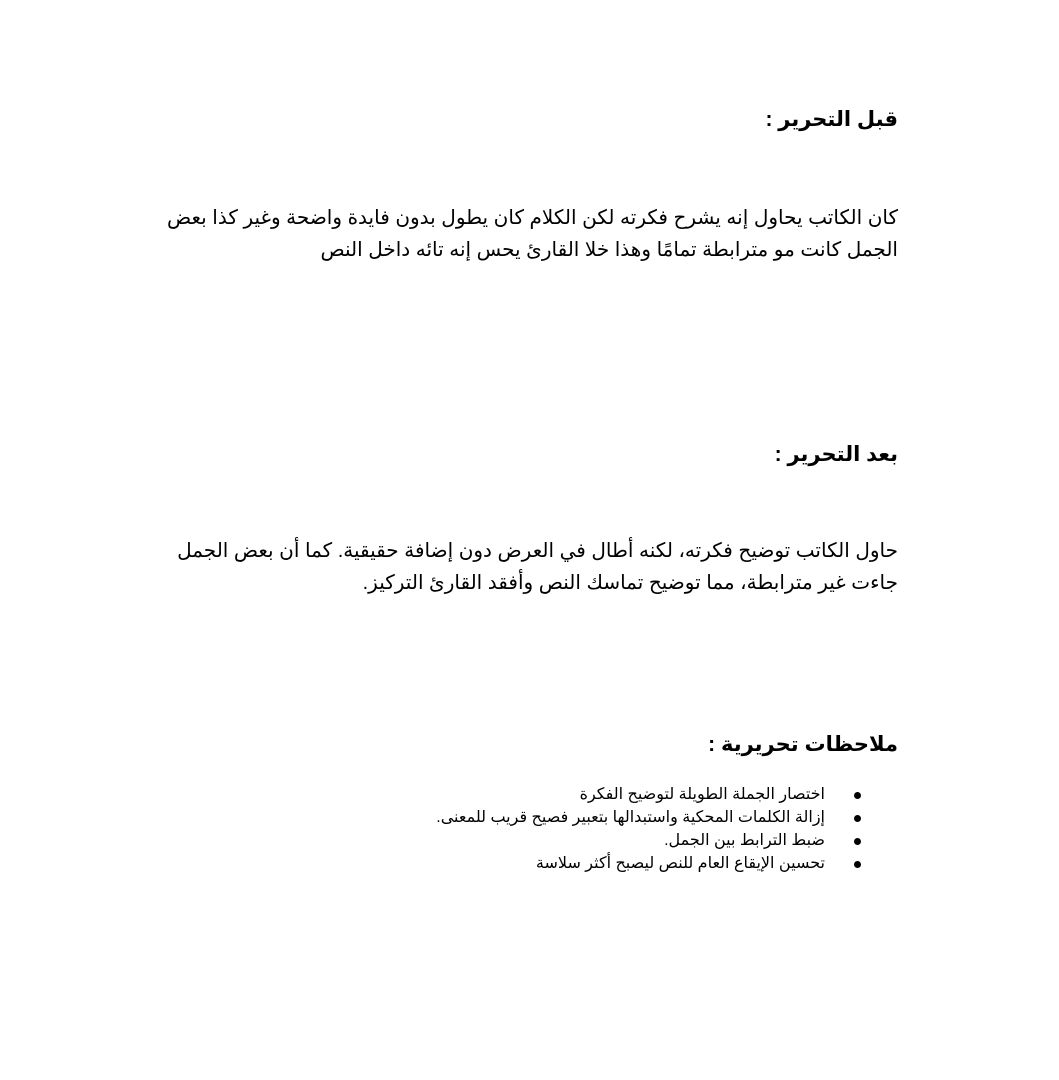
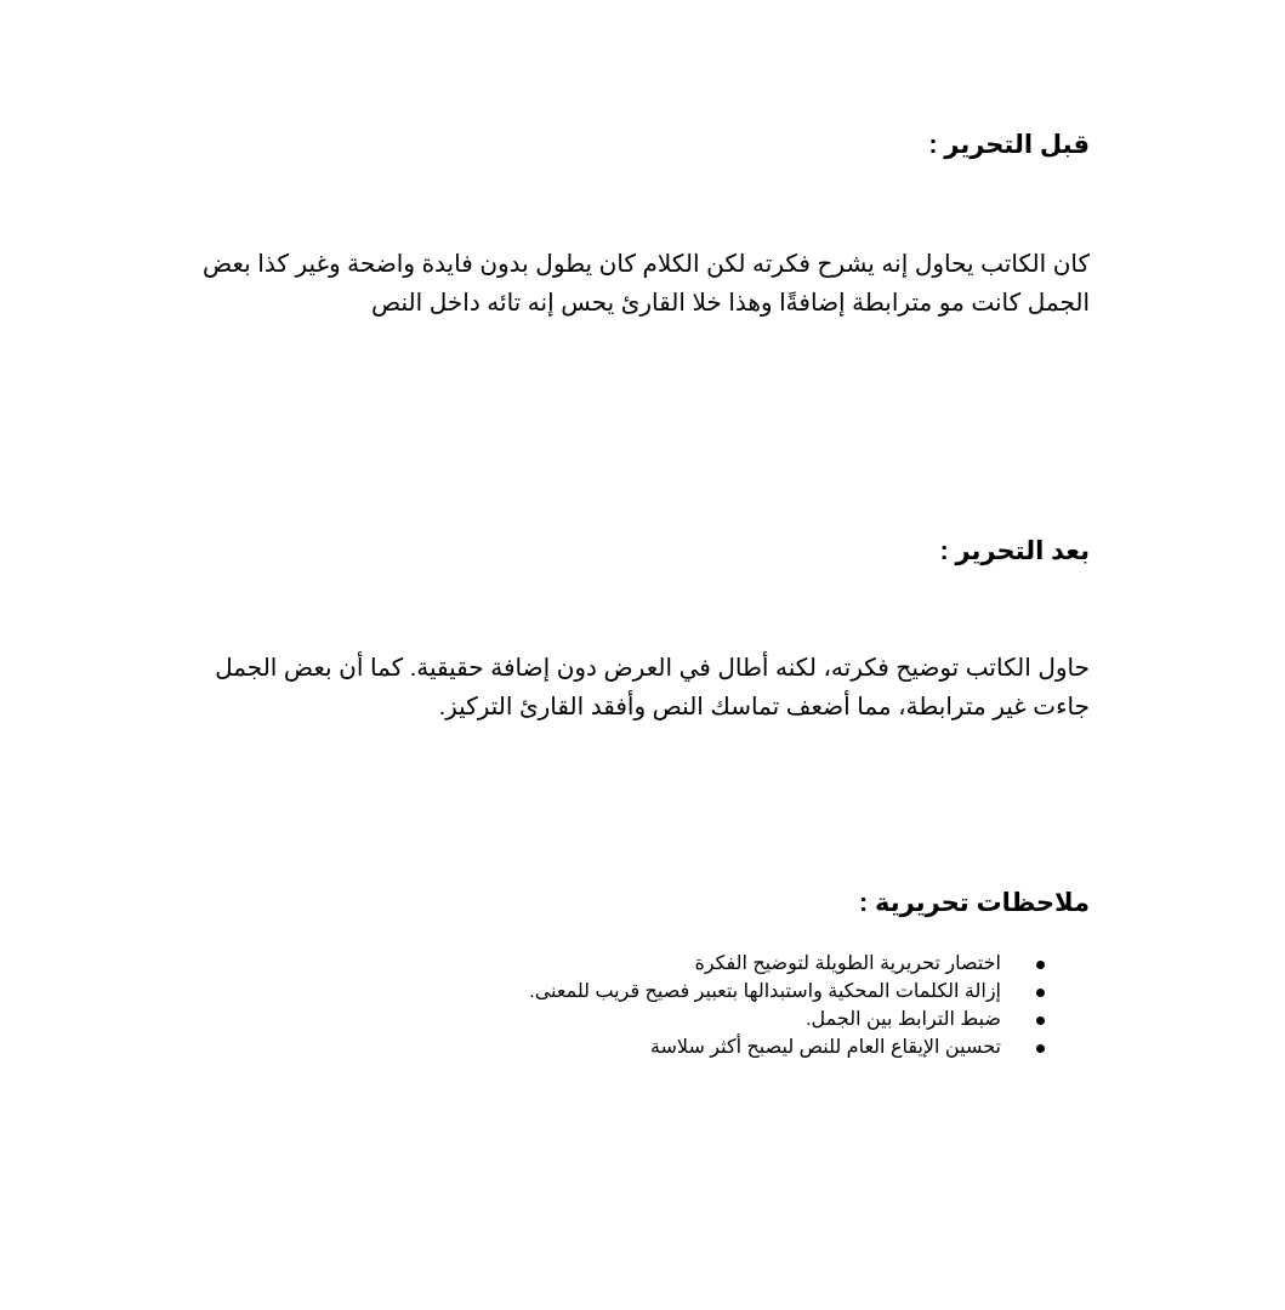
  قبل التحرير :
- كان الكاتب يحاول إنه يشرح فكرته لكن الكلام كان يطول بدون فايدة واضحة وغير كذا بعض الجمل كانت مو مترابطة تمامًا وهذا خلا القارئ يحس إنه تائه داخل النص
+ كان الكاتب يحاول إنه يشرح فكرته لكن الكلام كان يطول بدون فايدة واضحة وغير كذا بعض الجمل كانت مو مترابطة إضافةًا وهذا خلا القارئ يحس إنه تائه داخل النص
  بعد التحرير :
- حاول الكاتب توضيح فكرته، لكنه أطال في العرض دون إضافة حقيقية. كما أن بعض الجمل جاءت غير مترابطة، مما توضيح تماسك النص وأفقد القارئ التركيز.
+ حاول الكاتب توضيح فكرته، لكنه أطال في العرض دون إضافة حقيقية. كما أن بعض الجمل جاءت غير مترابطة، مما أضعف تماسك النص وأفقد القارئ التركيز.
  ملاحظات تحريرية :
- اختصار الجملة الطويلة لتوضيح الفكرة
+ اختصار تحريرية الطويلة لتوضيح الفكرة
  إزالة الكلمات المحكية واستبدالها بتعبير فصيح قريب للمعنى.
  ضبط الترابط بين الجمل.
  تحسين الإيقاع العام للنص ليصبح أكثر سلاسة
